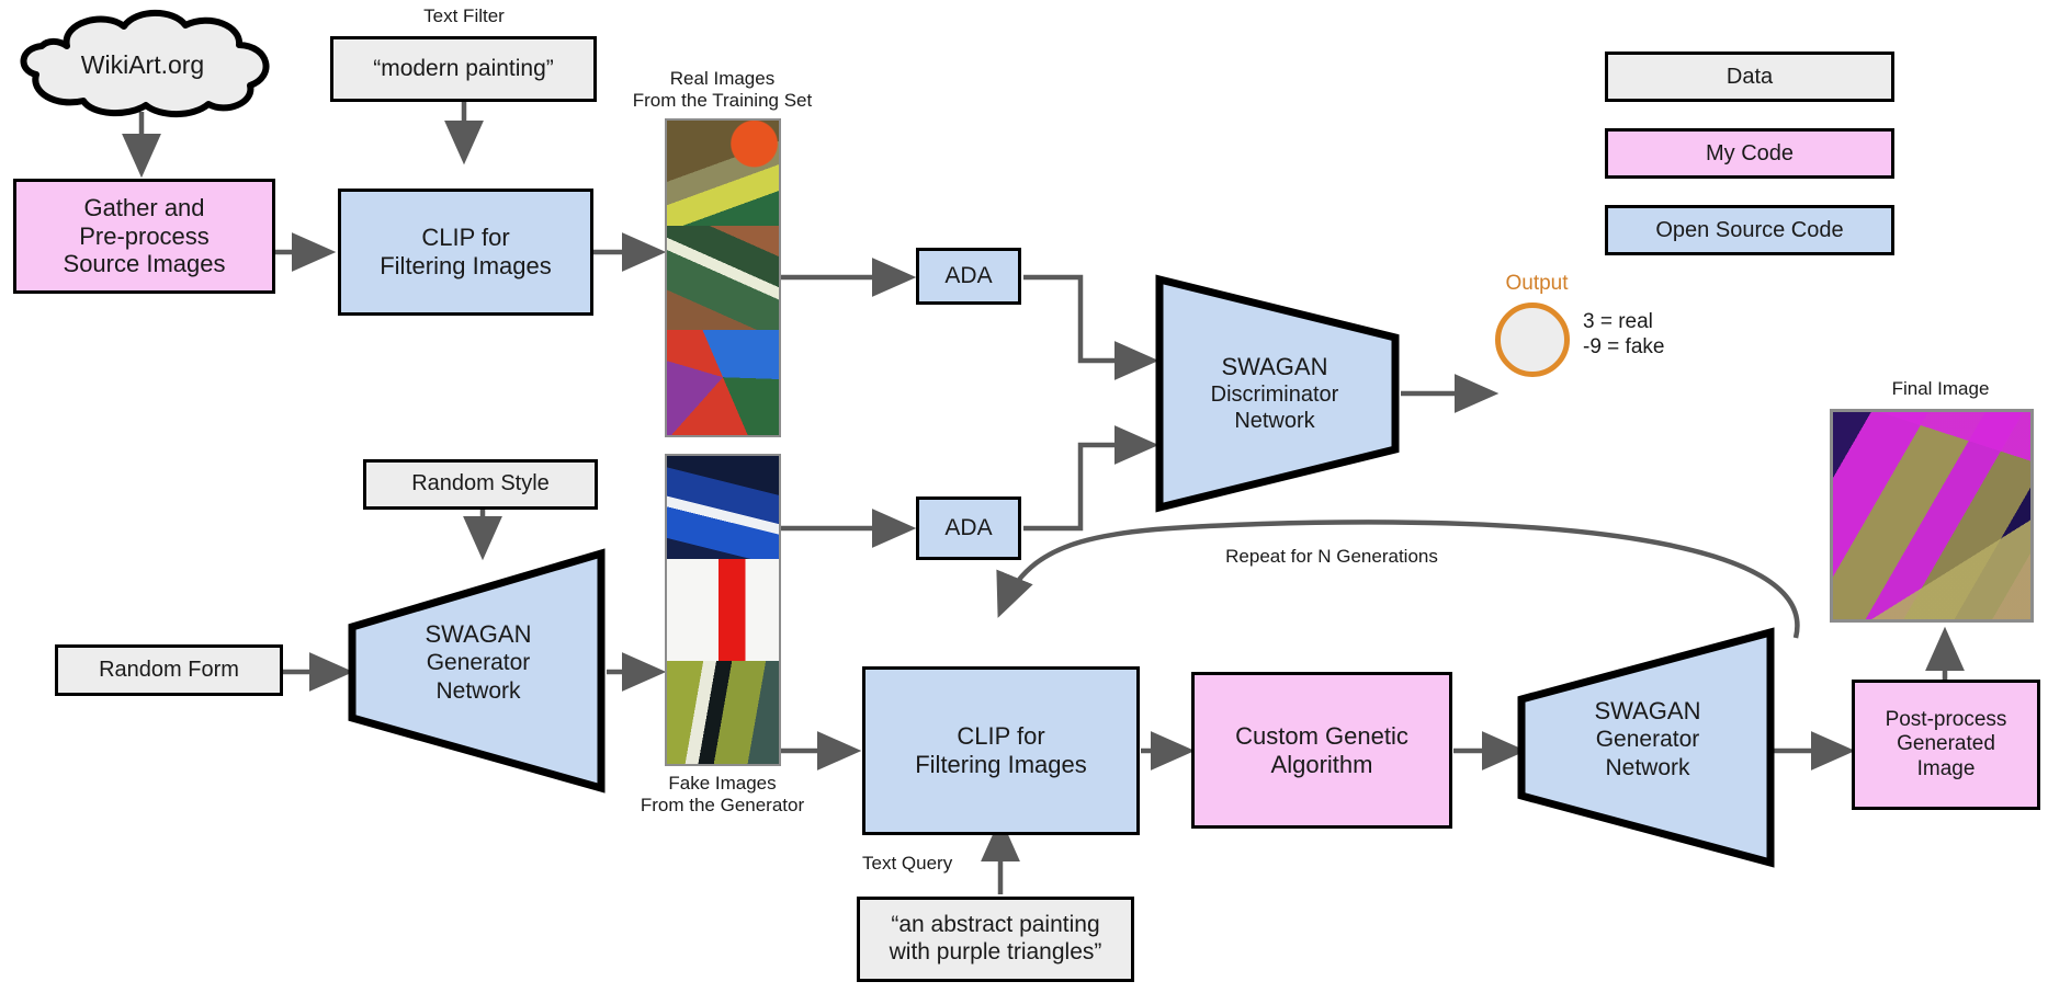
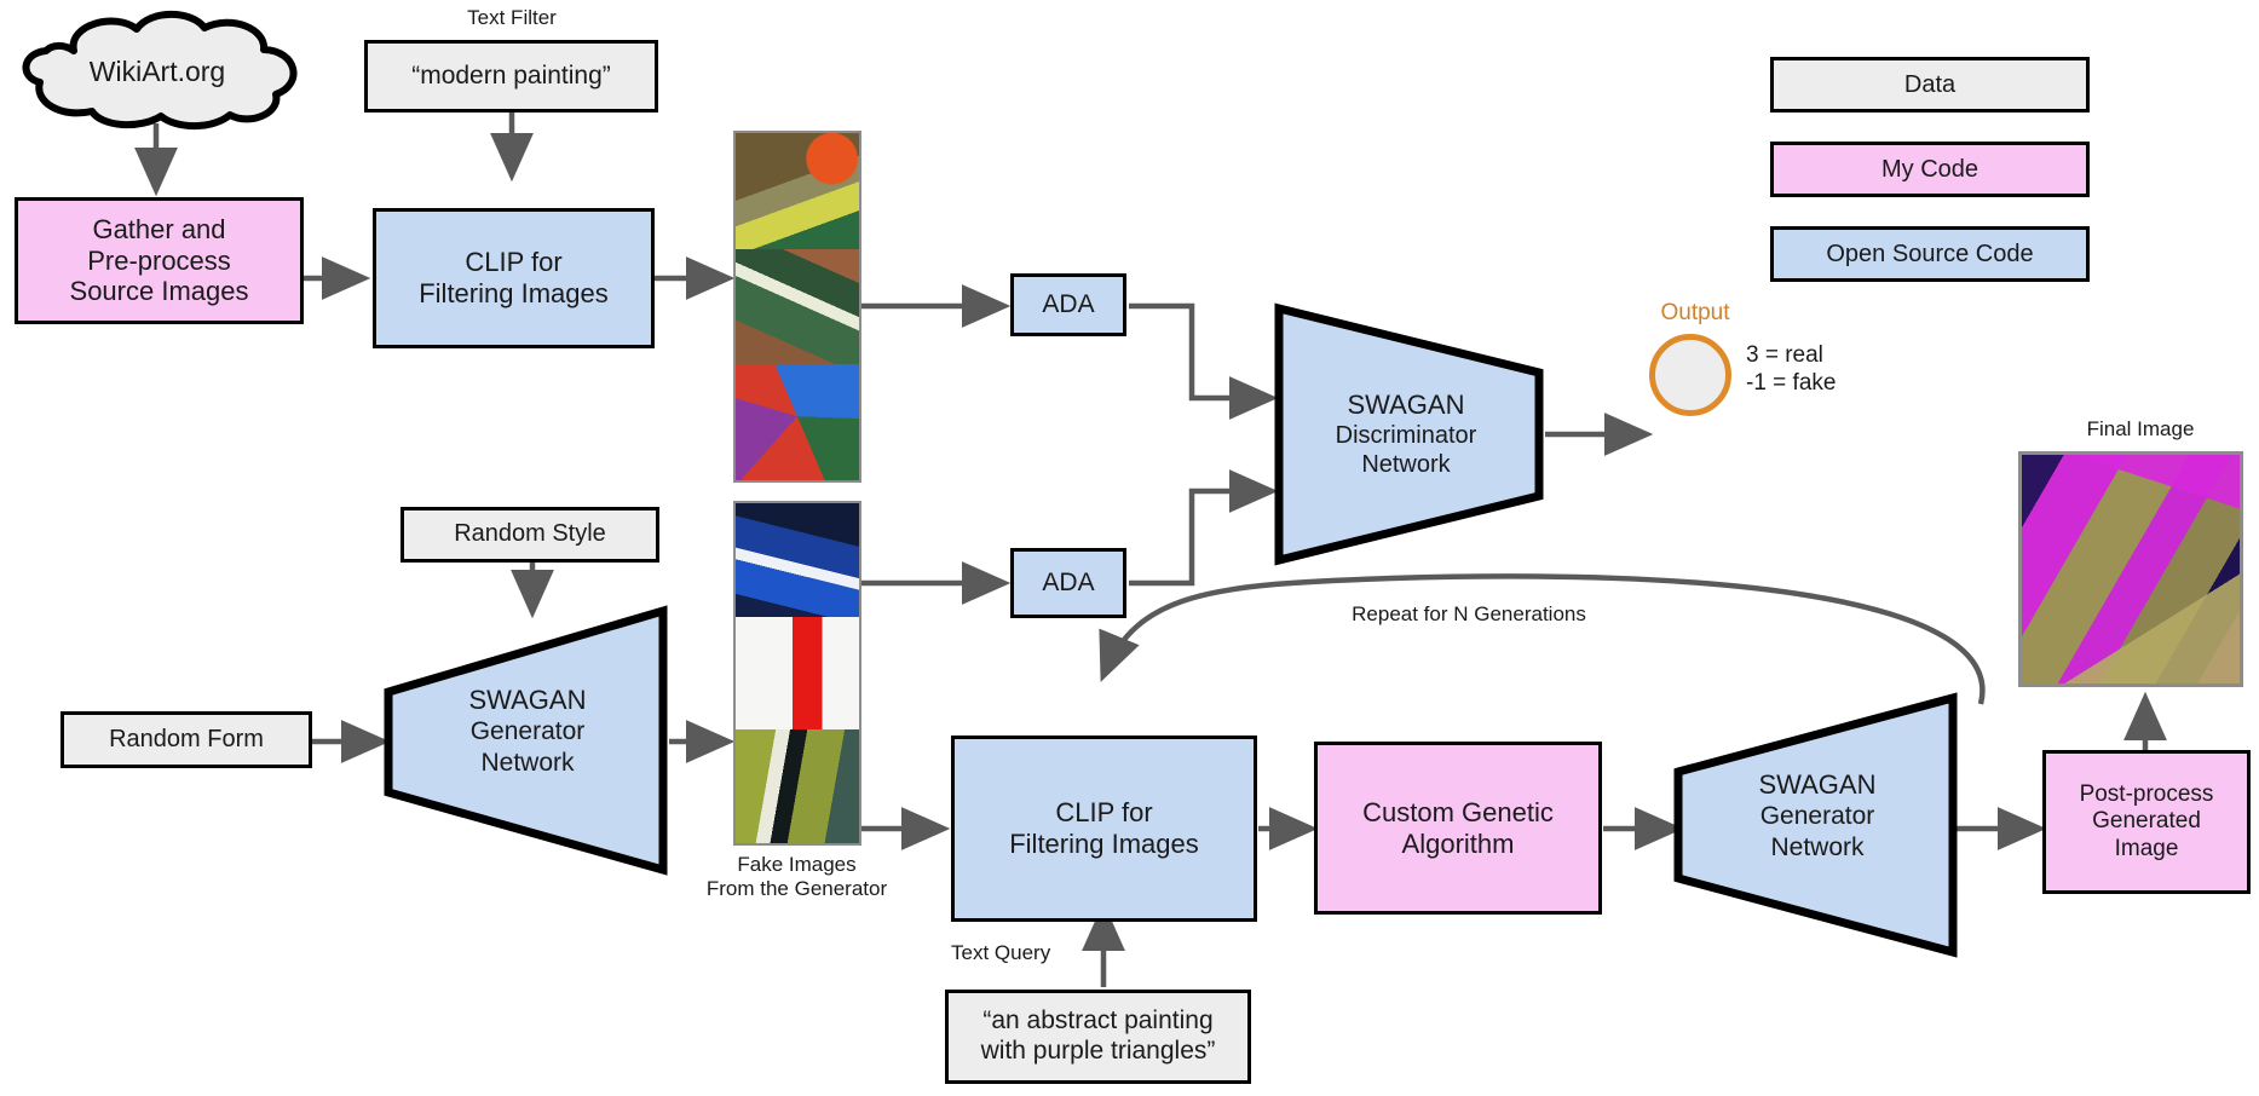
  WikiArt.org
  Text Filter
  “modern painting”
  Gather and
  Pre-process
  Source Images
  CLIP for
  Filtering Images
- Real Images
- From the Training Set
  ADA
  ADA
  SWAGAN
  Discriminator
  Network
  Output
  3 = real
- -9 = fake
+ -1 = fake
  Data
  My Code
  Open Source Code
  Random Style
  Random Form
  SWAGAN
  Generator
  Network
  Fake Images
  From the Generator
  CLIP for
  Filtering Images
  Text Query
  “an abstract painting
  with purple triangles”
  Custom Genetic
  Algorithm
  SWAGAN
  Generator
  Network
  Repeat for N Generations
  Post-process
  Generated
  Image
  Final Image
